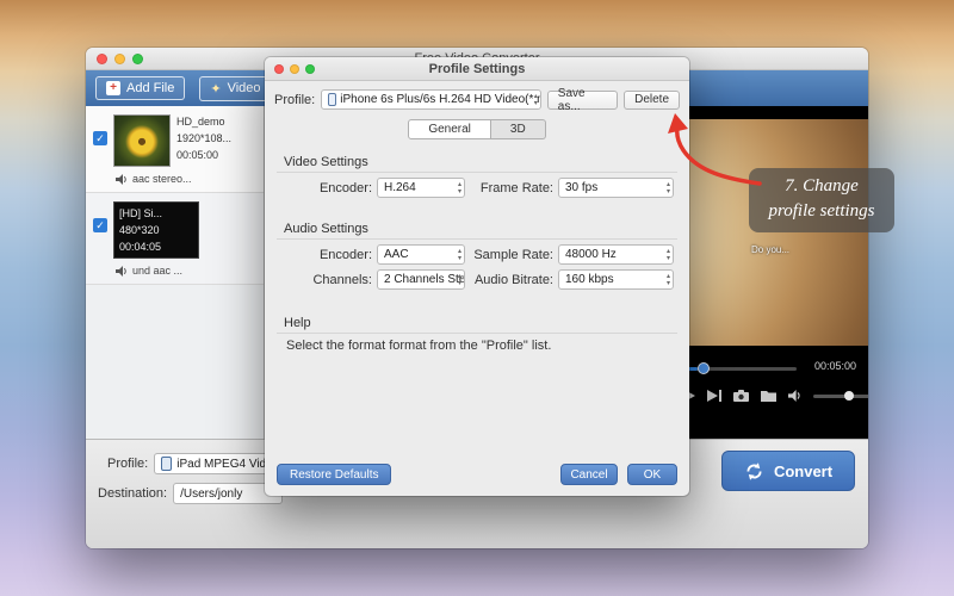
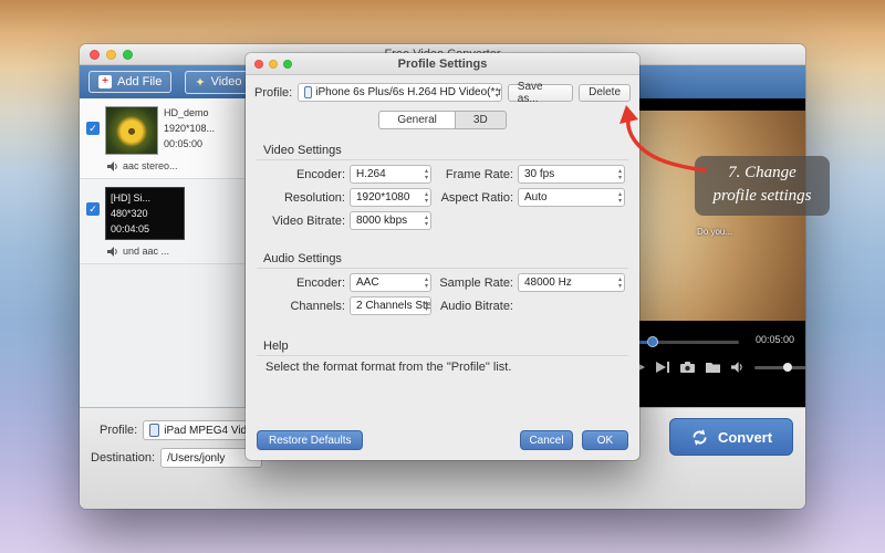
  +
  Add File
  ✦
  ✓
  HD_demo
  1920*108...
  00:05:00
  aac stereo...
  ✓
  [HD] Si...
  480*320
  00:04:05
  und aac ...
  Do you...
  00:05:00
  Profile:
  iPad MPEG4 Vid
  Destination:
  /Users/jonly
  Convert
  Profile Settings
  Profile:
  iPhone 6s Plus/6s H.264 HD Video(*.
  Save as...
  Delete
  General
  3D
  Video Settings
  Encoder:
  H.264
  Frame Rate:
  30 fps
+ Resolution:
+ 1920*1080
+ Aspect Ratio:
+ Auto
+ Video Bitrate:
+ 8000 kbps
  Audio Settings
  Encoder:
  AAC
  Sample Rate:
  48000 Hz
  Channels:
  2 Channels Ste
  Audio Bitrate:
- 160 kbps
  Help
  Select the format format from the "Profile" list.
  Restore Defaults
  Cancel
  OK
  7. Change
  profile settings
